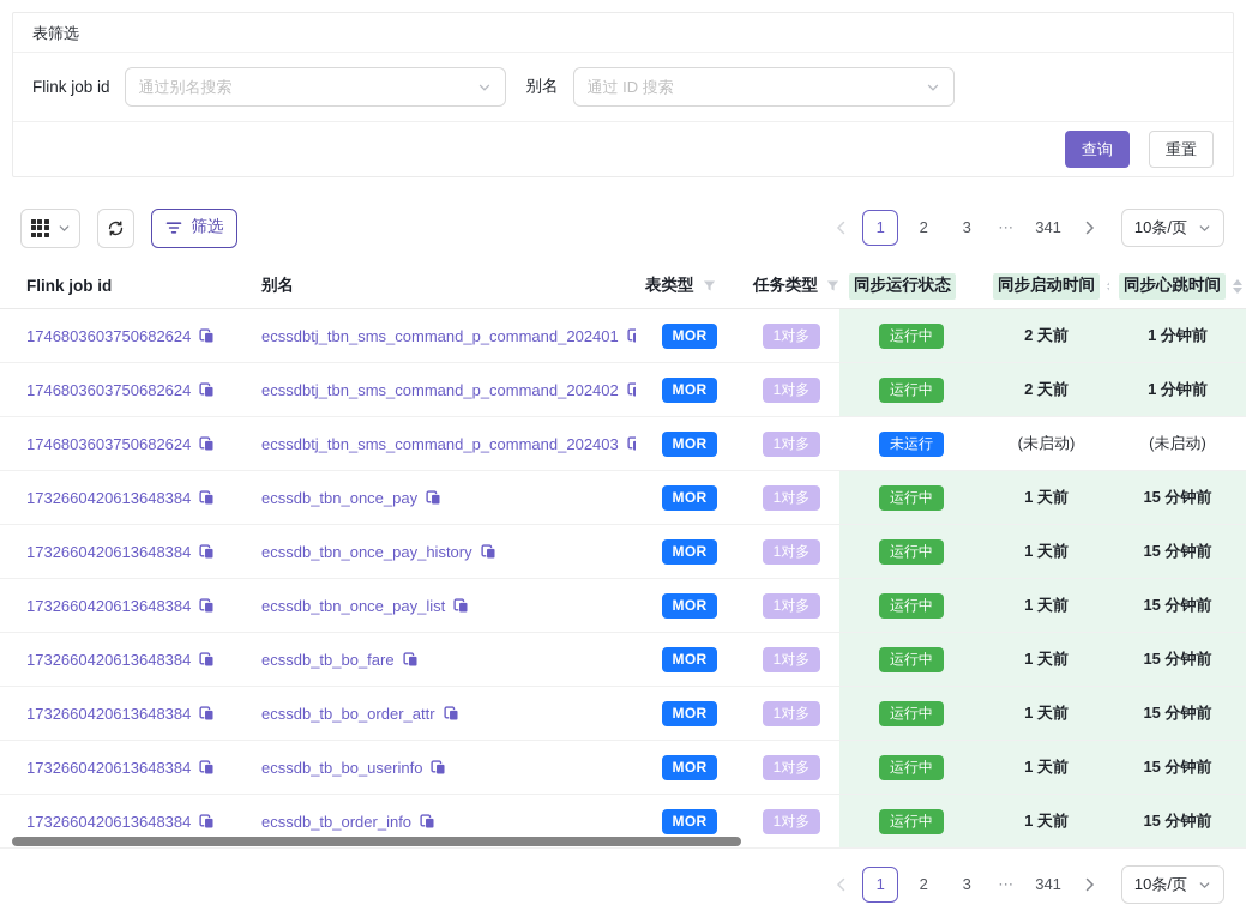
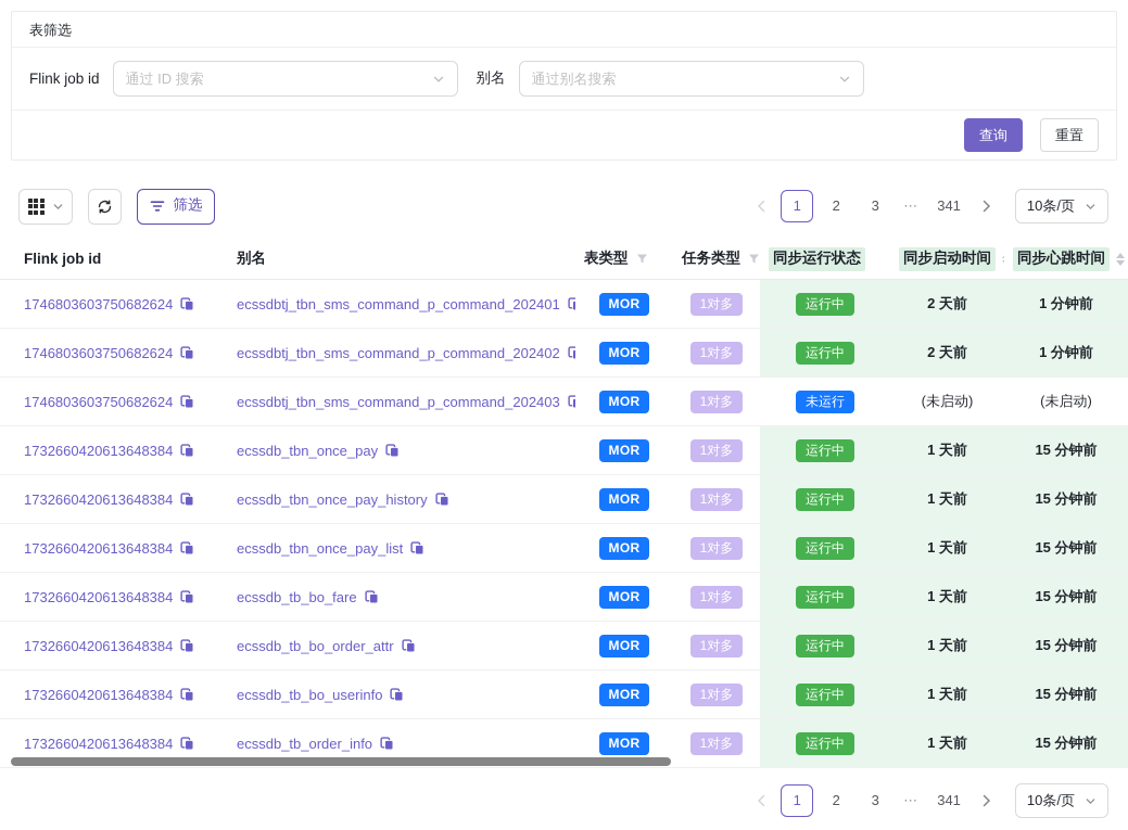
  表筛选
  Flink job id
- 通过别名搜索
+ 通过 ID 搜索
  别名
- 通过 ID 搜索
+ 通过别名搜索
  查询
  重置
  筛选
  1
  2
  3
  ⋯
  341
  10条/页
  Flink job id
  别名
  表类型
  任务类型
  同步运行状态
  同步启动时间
  同步心跳时间
  1746803603750682624
  ecssdbtj_tbn_sms_command_p_command_202401
  MOR
  1对多
  运行中
  2 天前
  1 分钟前
  1746803603750682624
  ecssdbtj_tbn_sms_command_p_command_202402
  MOR
  1对多
  运行中
  2 天前
  1 分钟前
  1746803603750682624
  ecssdbtj_tbn_sms_command_p_command_202403
  MOR
  1对多
  未运行
  (未启动)
  (未启动)
  1732660420613648384
  ecssdb_tbn_once_pay
  MOR
  1对多
  运行中
  1 天前
  15 分钟前
  1732660420613648384
  ecssdb_tbn_once_pay_history
  MOR
  1对多
  运行中
  1 天前
  15 分钟前
  1732660420613648384
  ecssdb_tbn_once_pay_list
  MOR
  1对多
  运行中
  1 天前
  15 分钟前
  1732660420613648384
  ecssdb_tb_bo_fare
  MOR
  1对多
  运行中
  1 天前
  15 分钟前
  1732660420613648384
  ecssdb_tb_bo_order_attr
  MOR
  1对多
  运行中
  1 天前
  15 分钟前
  1732660420613648384
  ecssdb_tb_bo_userinfo
  MOR
  1对多
  运行中
  1 天前
  15 分钟前
  1732660420613648384
  ecssdb_tb_order_info
  MOR
  1对多
  运行中
  1 天前
  15 分钟前
  1
  2
  3
  ⋯
  341
  10条/页
